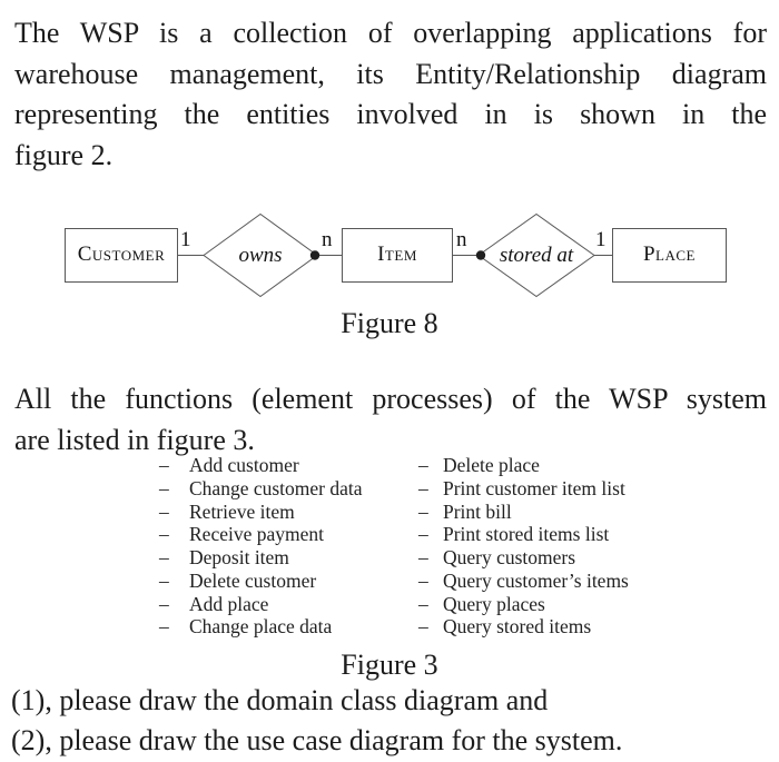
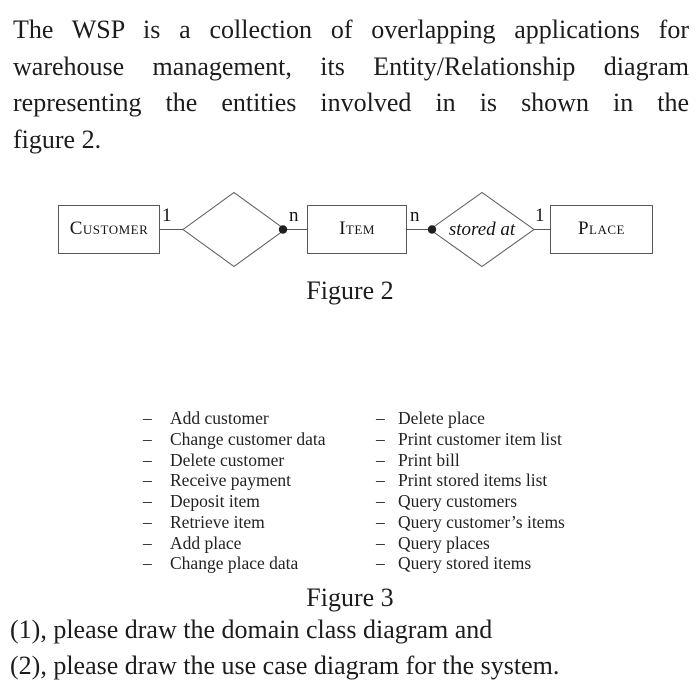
  The WSP is a collection of overlapping applications for
  warehouse management, its Entity/Relationship diagram
  representing the entities involved in is shown in the
  figure 2.
  Customer
- owns
  Item
  stored at
  Place
  1
  n
  n
  1
- Figure 8
+ Figure 2
- All the functions (element processes) of the WSP system
- are listed in figure 3.
  –
  Add customer
  –
  Change customer data
  –
- Retrieve item
+ Delete customer
  –
  Receive payment
  –
  Deposit item
  –
- Delete customer
+ Retrieve item
  –
  Add place
  –
  Change place data
  –
  Delete place
  –
  Print customer item list
  –
  Print bill
  –
  Print stored items list
  –
  Query customers
  –
  Query customer’s items
  –
  Query places
  –
  Query stored items
  Figure 3
  (1), please draw the domain class diagram and
  (2), please draw the use case diagram for the system.
